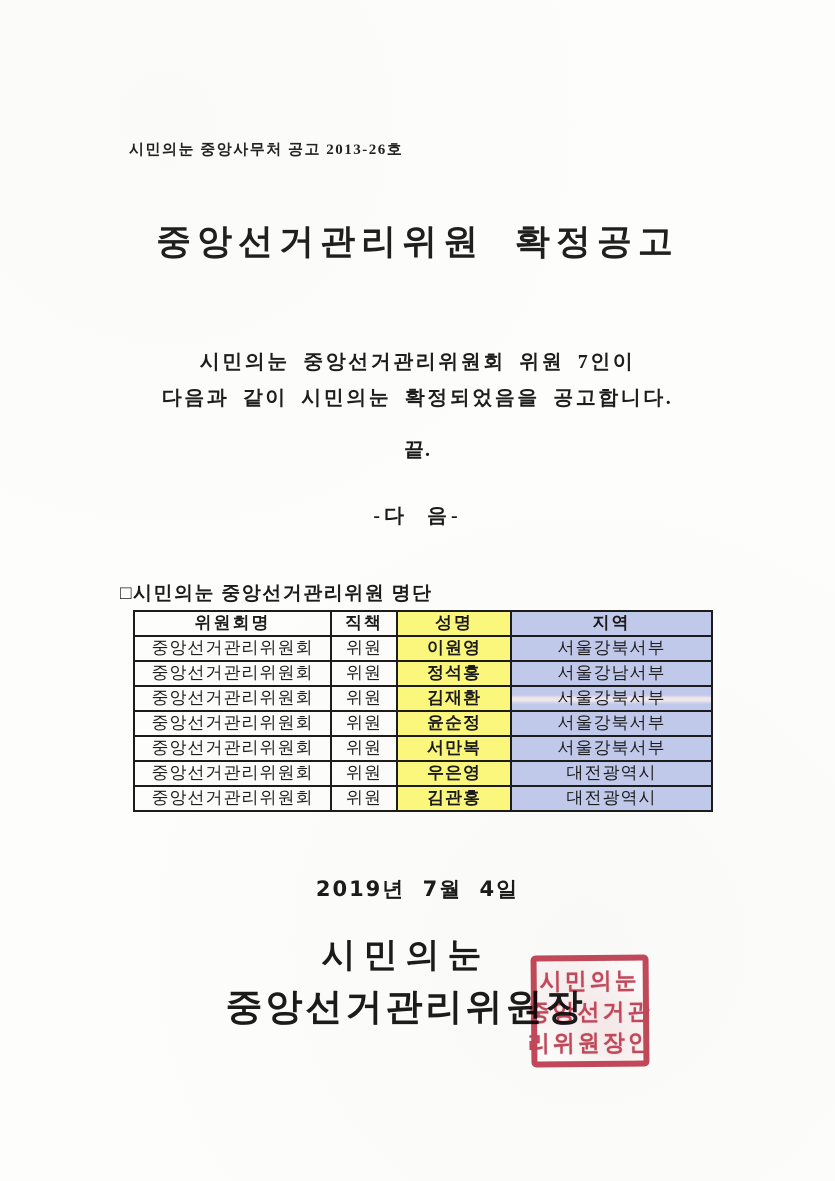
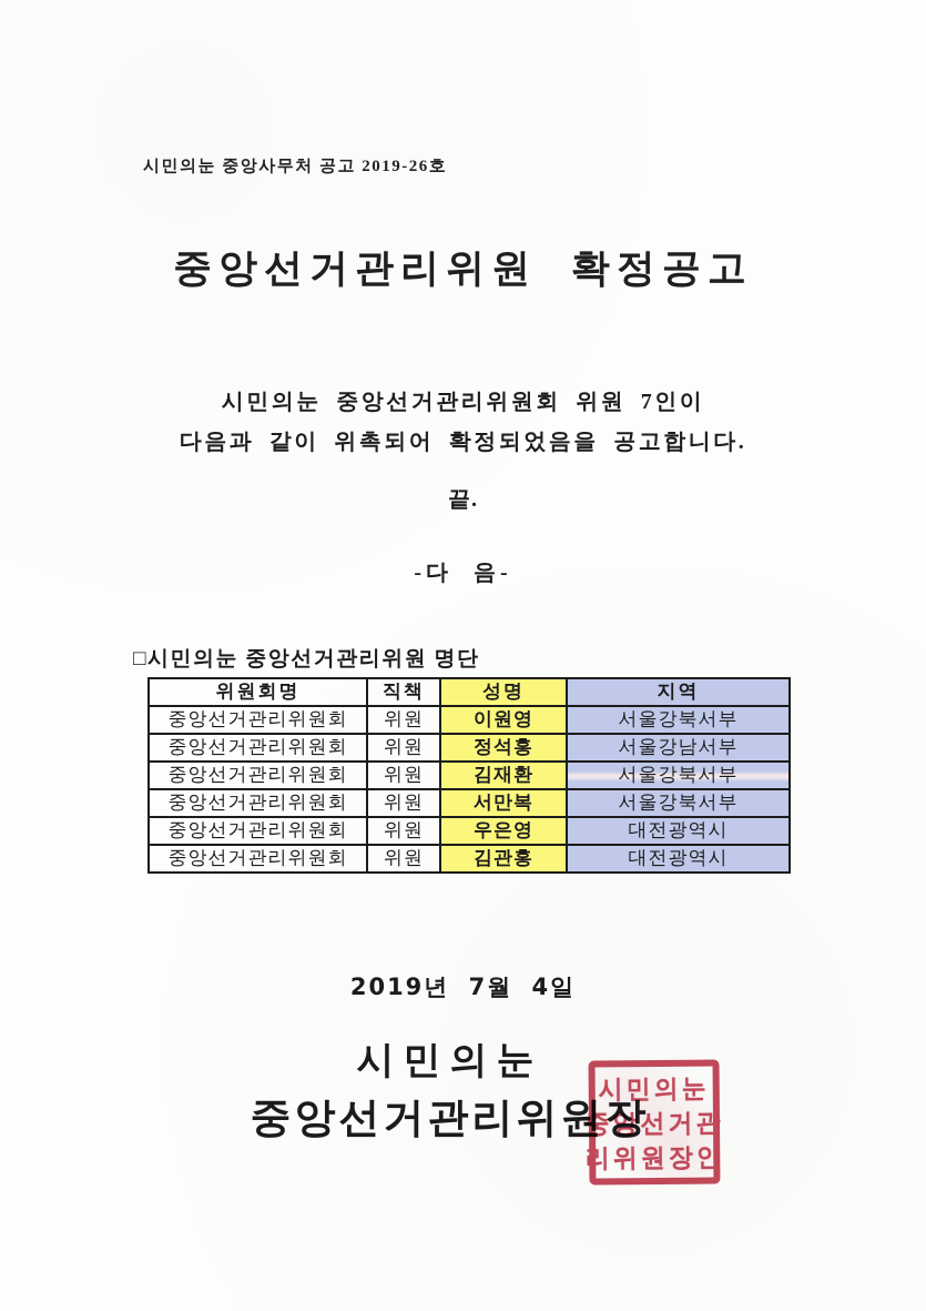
- 시민의눈 중앙사무처 공고 2013-26호
+ 시민의눈 중앙사무처 공고 2019-26호
  중앙선거관리위원 확정공고
  시민의눈 중앙선거관리위원회 위원 7인이
- 다음과 같이 시민의눈 확정되었음을 공고합니다.
+ 다음과 같이 위촉되어 확정되었음을 공고합니다.
  끝.
  -다 음-
  □시민의눈 중앙선거관리위원 명단
  위원회명	직책	성명	지역
  중앙선거관리위원회	위원	이원영	서울강북서부
  중앙선거관리위원회	위원	정석홍	서울강남서부
  중앙선거관리위원회	위원	김재환	서울강북서부
- 중앙선거관리위원회	위원	윤순정	서울강북서부
  중앙선거관리위원회	위원	서만복	서울강북서부
  중앙선거관리위원회	위원	우은영	대전광역시
  중앙선거관리위원회	위원	김관홍	대전광역시
  2019년 7월 4일
  시민의눈
  중앙선거관리위원
  시민의눈
  중앙선거관
  리위원장인
